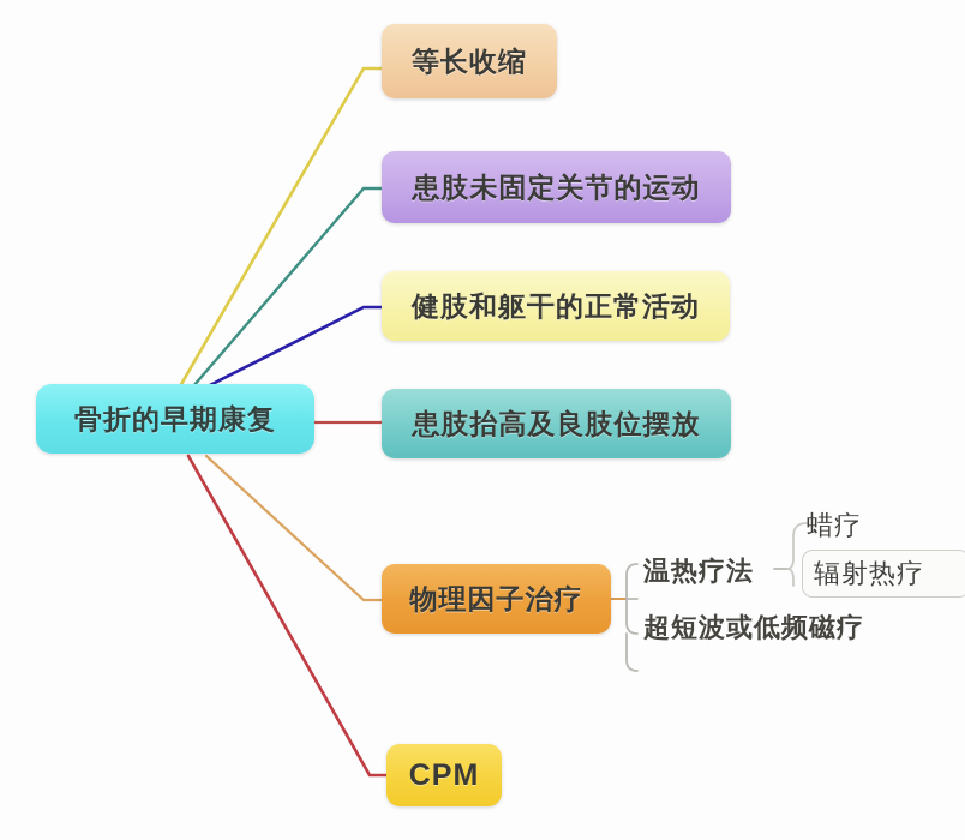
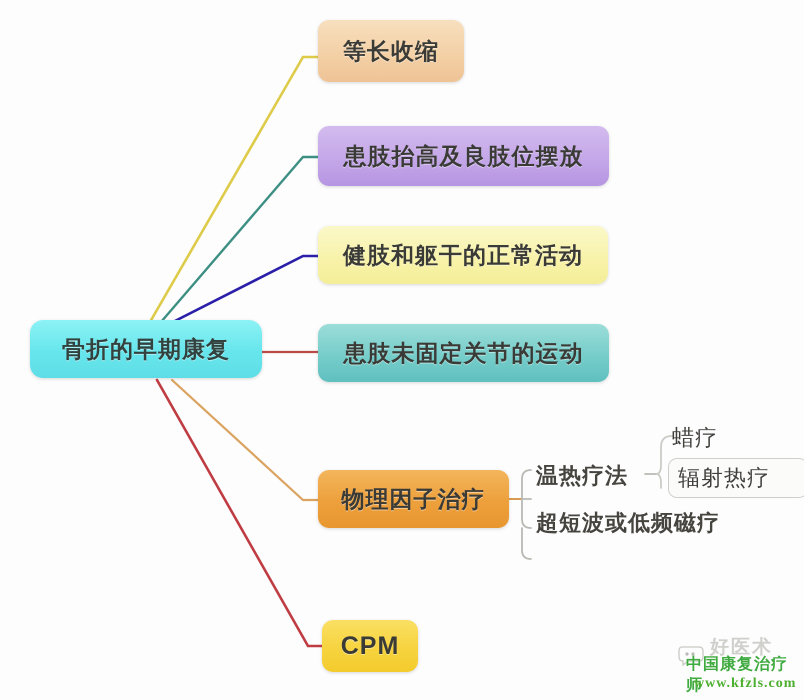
  骨折的早期康复
  等长收缩
- 患肢未固定关节的运动
+ 患肢抬高及良肢位摆放
  健肢和躯干的正常活动
- 患肢抬高及良肢位摆放
+ 患肢未固定关节的运动
  物理因子治疗
  CPM
  温热疗法
  超短波或低频磁疗
  蜡疗
  辐射热疗
+ 好医术
+ 中国康复治疗师
+ www.kfzls.com
